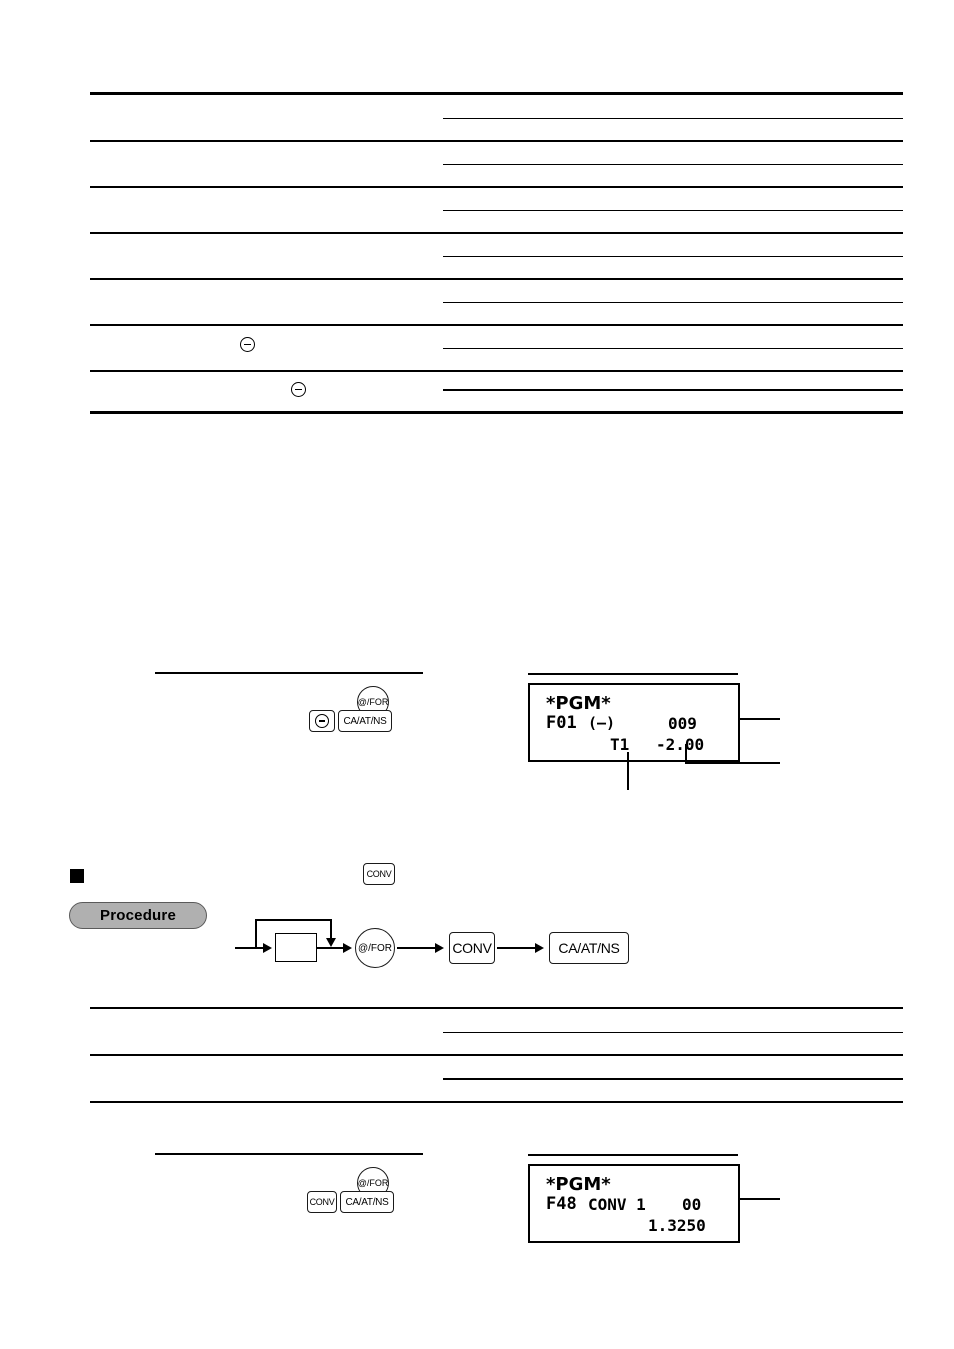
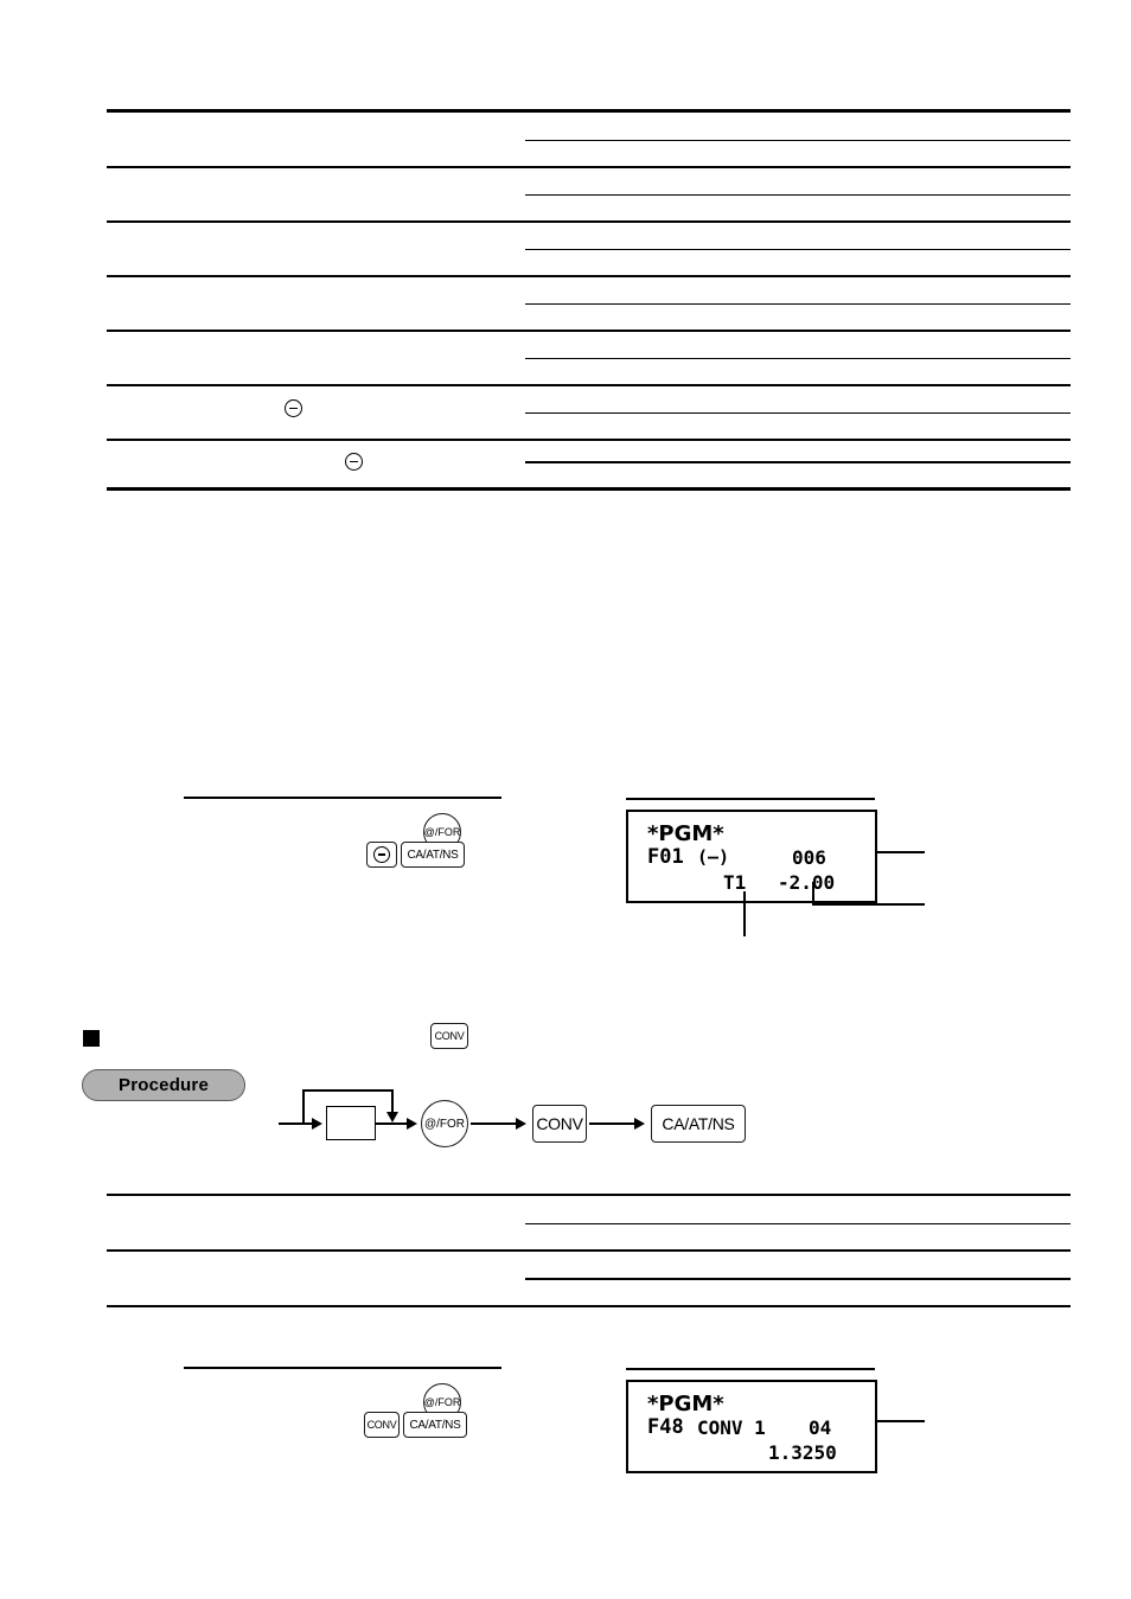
  @/FOR
  CA/AT/NS
  *PGM*
  F01
  (—)
- 009
+ 006
  T1
  -2.00
  CONV
  Procedure
  @/FOR
  CONV
  CA/AT/NS
  @/FOR
  CONV
  CA/AT/NS
  *PGM*
  F48
  CONV 1
- 00
+ 04
  1.3250
